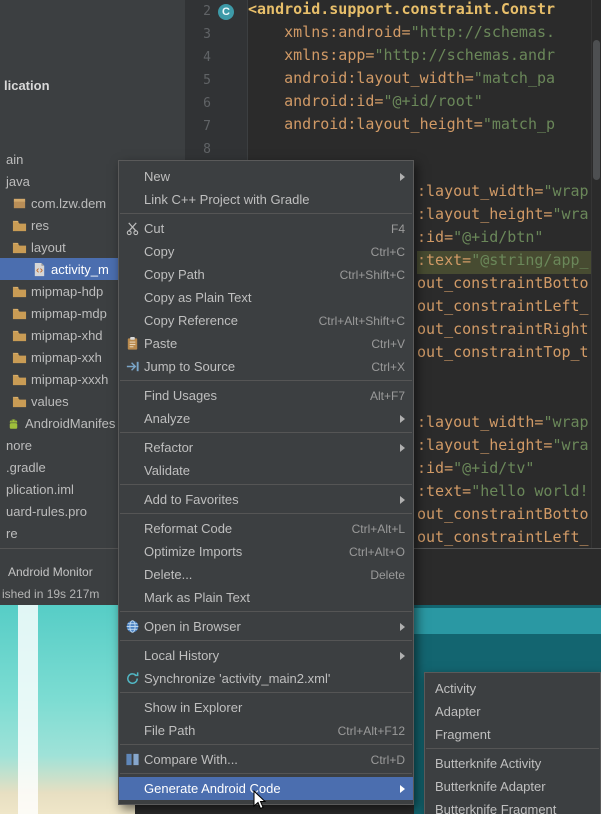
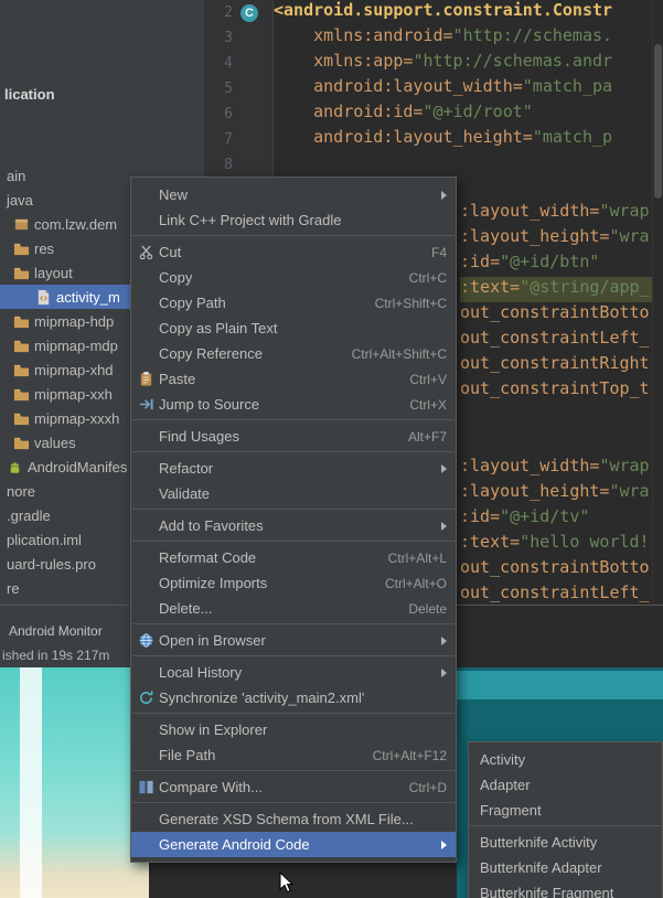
  lication
  ain
  java
  com.lzw.dem
  res
  layout
  activity_m
  mipmap-hdp
  mipmap-mdp
  mipmap-xhd
  mipmap-xxh
  mipmap-xxxh
  values
  AndroidManifes
  nore
  .gradle
  plication.iml
  uard-rules.pro
  re
  2
  C
  3
  4
  5
  6
  7
  8
  <android.support.constraint.Constr
  xmlns:android="http://schemas.
  xmlns:app="http://schemas.andr
  android:layout_width="match_pa
  android:id="@+id/root"
  android:layout_height="match_p
  :layout_width="wrap
  :layout_height="wra
  :id="@+id/btn"
  :text="@string/app_
  out_constraintBotto
  out_constraintLeft_
  out_constraintRight
  out_constraintTop_t
  :layout_width="wrap
  :layout_height="wra
  :id="@+id/tv"
  :text="hello world!
  out_constraintBotto
  out_constraintLeft_
  Android Monitor
  ished in 19s 217m
  New
  Link C++ Project with Gradle
  Cut
  F4
  Copy
  Ctrl+C
  Copy Path
  Ctrl+Shift+C
  Copy as Plain Text
  Copy Reference
  Ctrl+Alt+Shift+C
  Paste
  Ctrl+V
  Jump to Source
  Ctrl+X
  Find Usages
  Alt+F7
- Analyze
  Refactor
  Validate
  Add to Favorites
  Reformat Code
  Ctrl+Alt+L
  Optimize Imports
  Ctrl+Alt+O
  Delete...
  Delete
- Mark as Plain Text
  Open in Browser
  Local History
  Synchronize 'activity_main2.xml'
  Show in Explorer
  File Path
  Ctrl+Alt+F12
  Compare With...
  Ctrl+D
+ Generate XSD Schema from XML File...
  Generate Android Code
  Activity
  Adapter
  Fragment
  Butterknife Activity
  Butterknife Adapter
  Butterknife Fragment
